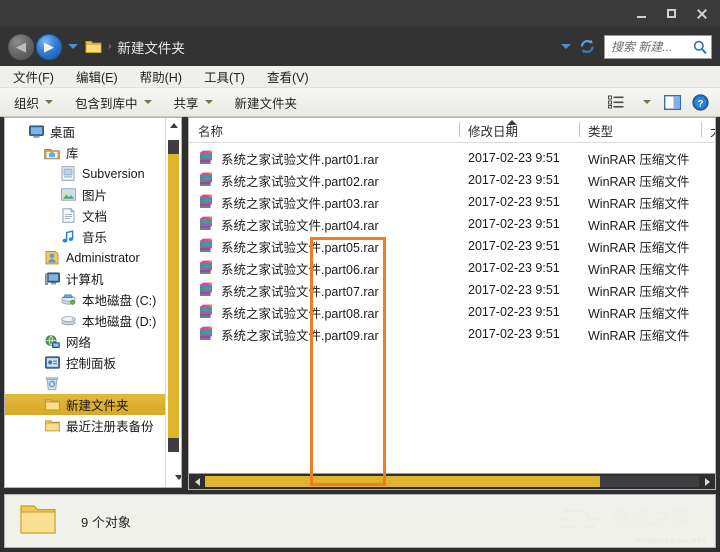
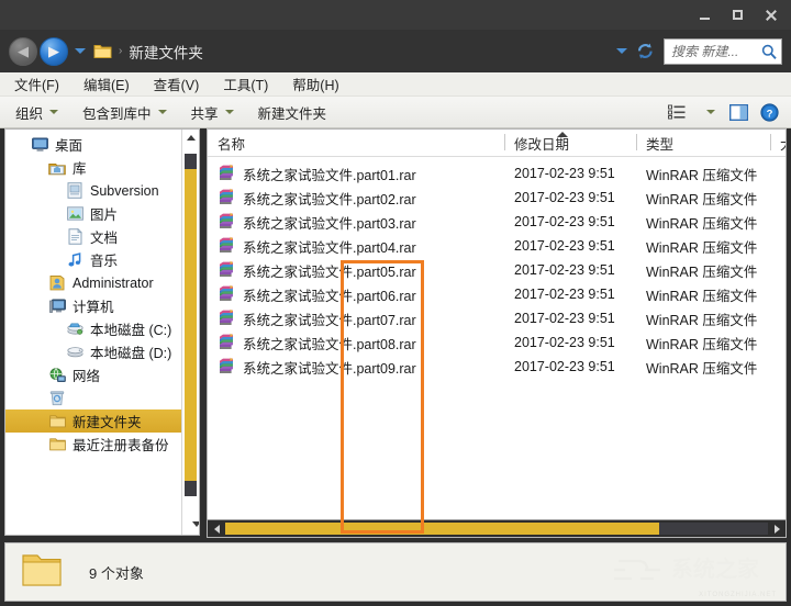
  ◀
  ▶
  ›
  新建文件夹
  搜索 新建...
  文件(F)
  编辑(E)
- 帮助(H)
+ 查看(V)
  工具(T)
- 查看(V)
+ 帮助(H)
  组织
  包含到库中
  共享
  新建文件夹
  ?
  桌面
  库
  Subversion
  图片
  文档
  音乐
  Administrator
  计算机
  本地磁盘 (C:)
  本地磁盘 (D:)
  网络
- 控制面板
  新建文件夹
  最近注册表备份
  名称
  修改日期
  类型
  系统之家试验文件.part01.rar
  2017-02-23 9:51
  WinRAR 压缩文件
  系统之家试验文件.part02.rar
  2017-02-23 9:51
  WinRAR 压缩文件
  系统之家试验文件.part03.rar
  2017-02-23 9:51
  WinRAR 压缩文件
  系统之家试验文件.part04.rar
  2017-02-23 9:51
  WinRAR 压缩文件
  系统之家试验文件.part05.rar
  2017-02-23 9:51
  WinRAR 压缩文件
  系统之家试验文件.part06.rar
  2017-02-23 9:51
  WinRAR 压缩文件
  系统之家试验文件.part07.rar
  2017-02-23 9:51
  WinRAR 压缩文件
  系统之家试验文件.part08.rar
  2017-02-23 9:51
  WinRAR 压缩文件
  系统之家试验文件.part09.rar
  2017-02-23 9:51
  WinRAR 压缩文件
  9 个对象
